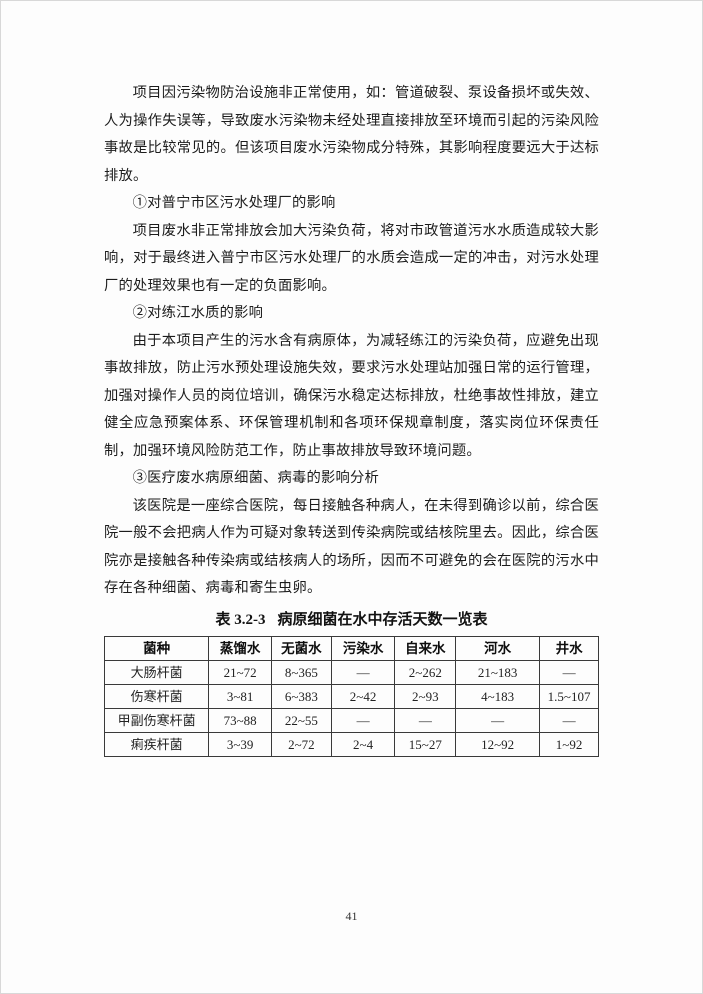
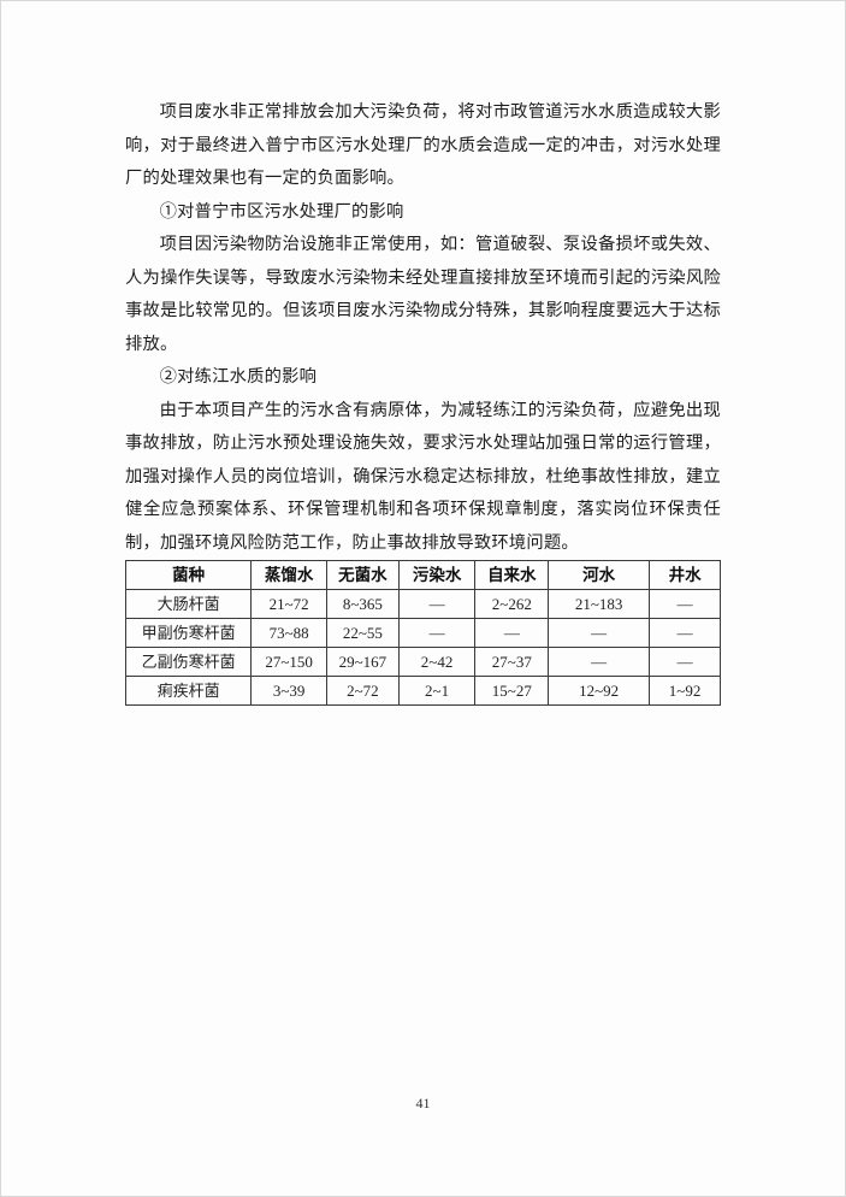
- 项目因污染物防治设施非正常使用，如：管道破裂、泵设备损坏或失效、人为操作失误等，导致废水污染物未经处理直接排放至环境而引起的污染风险事故是比较常见的。但该项目废水污染物成分特殊，其影响程度要远大于达标排放。
+ 项目废水非正常排放会加大污染负荷，将对市政管道污水水质造成较大影响，对于最终进入普宁市区污水处理厂的水质会造成一定的冲击，对污水处理厂的处理效果也有一定的负面影响。
  ①对普宁市区污水处理厂的影响
- 项目废水非正常排放会加大污染负荷，将对市政管道污水水质造成较大影响，对于最终进入普宁市区污水处理厂的水质会造成一定的冲击，对污水处理厂的处理效果也有一定的负面影响。
+ 项目因污染物防治设施非正常使用，如：管道破裂、泵设备损坏或失效、人为操作失误等，导致废水污染物未经处理直接排放至环境而引起的污染风险事故是比较常见的。但该项目废水污染物成分特殊，其影响程度要远大于达标排放。
  ②对练江水质的影响
  由于本项目产生的污水含有病原体，为减轻练江的污染负荷，应避免出现事故排放，防止污水预处理设施失效，要求污水处理站加强日常的运行管理，加强对操作人员的岗位培训，确保污水稳定达标排放，杜绝事故性排放，建立健全应急预案体系、环保管理机制和各项环保规章制度，落实岗位环保责任制，加强环境风险防范工作，防止事故排放导致环境问题。
- ③医疗废水病原细菌、病毒的影响分析
- 该医院是一座综合医院，每日接触各种病人，在未得到确诊以前，综合医院一般不会把病人作为可疑对象转送到传染病院或结核院里去。因此，综合医院亦是接触各种传染病或结核病人的场所，因而不可避免的会在医院的污水中存在各种细菌、病毒和寄生虫卵。
- 表 3.2-3 病原细菌在水中存活天数一览表
  菌种	蒸馏水	无菌水	污染水	自来水	河水	井水
  大肠杆菌	21~72	8~365	—	2~262	21~183	—
- 伤寒杆菌	3~81	6~383	2~42	2~93	4~183	1.5~107
  甲副伤寒杆菌	73~88	22~55	—	—	—	—
+ 乙副伤寒杆菌	27~150	29~167	2~42	27~37	—	—
- 痢疾杆菌	3~39	2~72	2~4	15~27	12~92	1~92
+ 痢疾杆菌	3~39	2~72	2~1	15~27	12~92	1~92
  41
